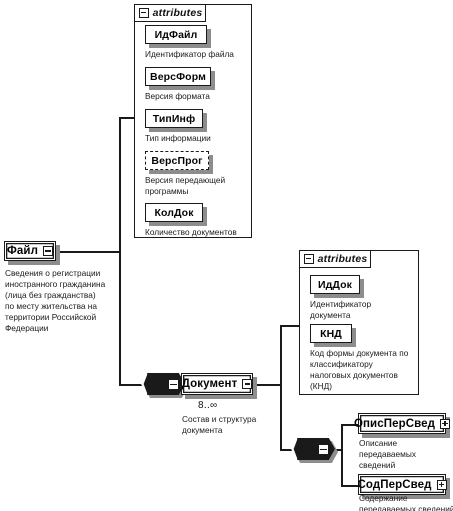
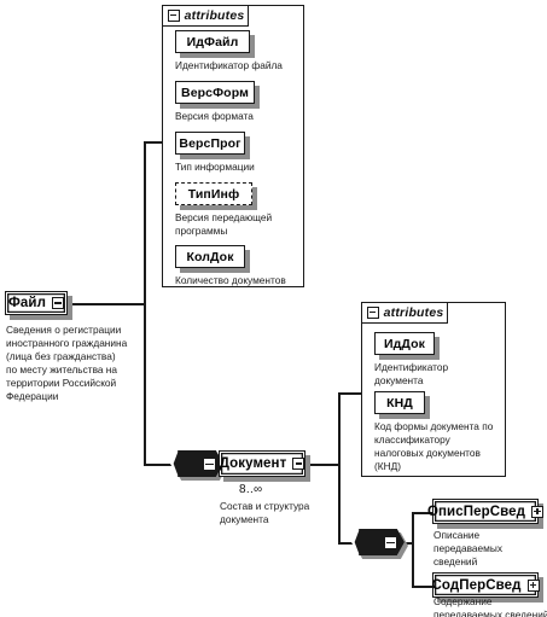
  attributes
  ИдФайл
  Идентификатор файла
  ВерсФорм
  Версия формата
- ТипИнф
+ ВерсПрог
  Тип информации
- ВерсПрог
+ ТипИнф
  Версия передающей
  программы
  КолДок
  Количество документов
  Файл
  Сведения о регистрации
  иностранного гражданина
  (лица без гражданства)
  по месту жительства на
  территории Российской
  Федерации
  Документ
  8..∞
  Состав и структура
  документа
  attributes
  ИдДок
  Идентификатор
  документа
  КНД
  Код формы документа по
  классификатору
  налоговых документов
  (КНД)
  ОписПерСвед
  Описание передаваемых
  сведений
  СодПерСвед
  Содержание
  передаваемых сведений
